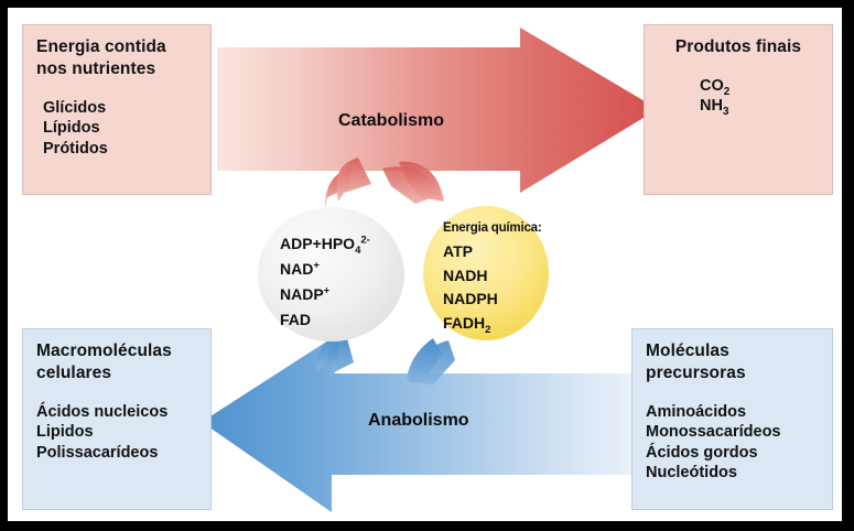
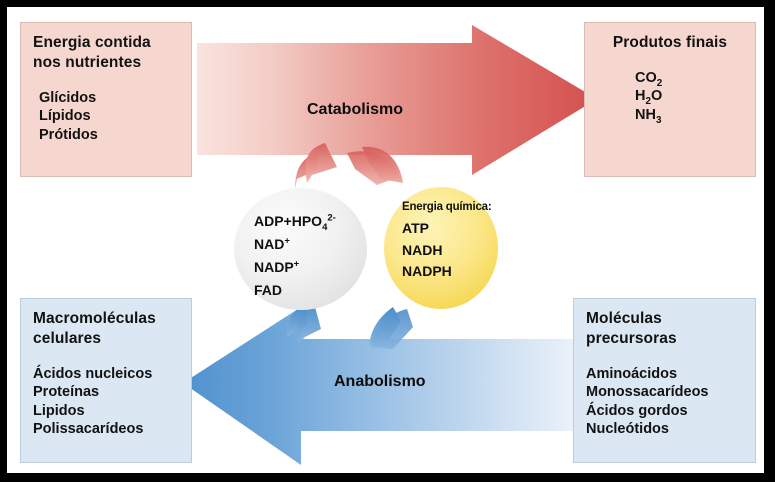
  Catabolismo
  Anabolismo
  ADP+HPO42-
  NAD+
  NADP+
  FAD
  Energia química:
  ATP
  NADH
  NADPH
- FADH2
  Energia contida
  nos nutrientes
  Glícidos
  Lípidos
  Prótidos
  Produtos finais
  CO2
+ H2O
  NH3
  Macromoléculas
  celulares
  Ácidos nucleicos
+ Proteínas
  Lipidos
  Polissacarídeos
  Moléculas
  precursoras
  Aminoácidos
  Monossacarídeos
  Ácidos gordos
  Nucleótidos
